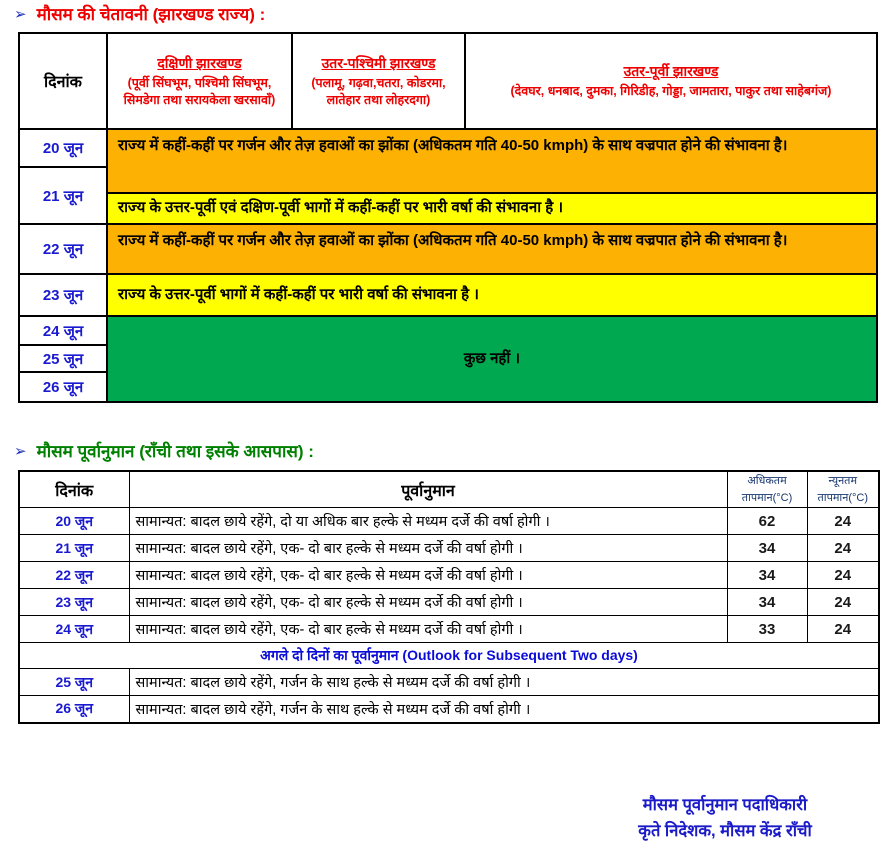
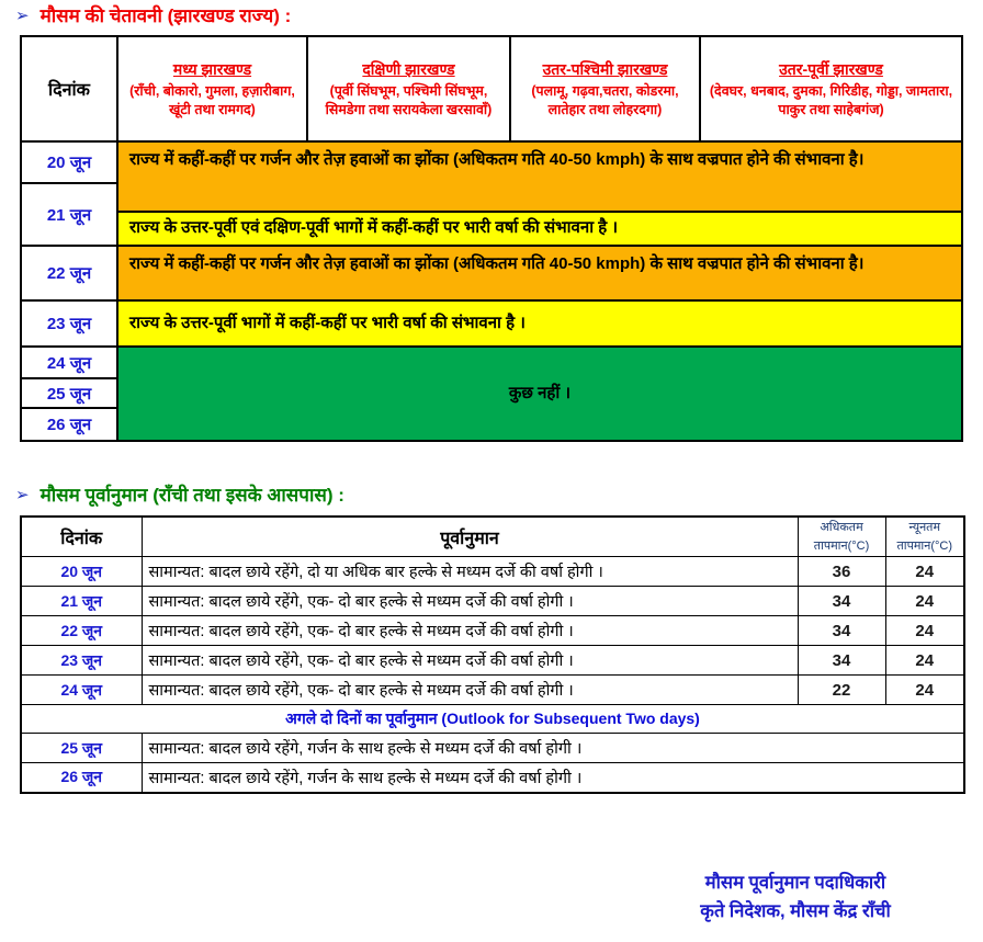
  ➢
  मौसम की चेतावनी (झारखण्ड राज्य) :
  दिनांक
+ मध्य झारखण्ड
+ (राँची, बोकारो, गुमला, हज़ारीबाग, खूंटी तथा रामगद)
  दक्षिणी झारखण्ड
  (पूर्वी सिंघभूम, पश्चिमी सिंघभूम, सिमडेगा तथा सरायकेला खरसावाँ)
  उतर-पश्चिमी झारखण्ड
  (पलामू, गढ़वा,चतरा, कोडरमा, लातेहार तथा लोहरदगा)
  उतर-पूर्वी झारखण्ड
  (देवघर, धनबाद, दुमका, गिरिडीह, गोड्डा, जामतारा, पाकुर तथा साहेबगंज)
  20 जून
  21 जून
  22 जून
  23 जून
  24 जून
  25 जून
  26 जून
  राज्य में कहीं-कहीं पर गर्जन और तेज़ हवाओं का झोंका (अधिकतम गति 40-50 kmph) के साथ वज्रपात होने की संभावना है।
  राज्य के उत्तर-पूर्वी एवं दक्षिण-पूर्वी भागों में कहीं-कहीं पर भारी वर्षा की संभावना है ।
  राज्य में कहीं-कहीं पर गर्जन और तेज़ हवाओं का झोंका (अधिकतम गति 40-50 kmph) के साथ वज्रपात होने की संभावना है।
  राज्य के उत्तर-पूर्वी भागों में कहीं-कहीं पर भारी वर्षा की संभावना है ।
  कुछ नहीं ।
  ➢
  मौसम पूर्वानुमान (राँची तथा इसके आसपास) :
  दिनांक	पूर्वानुमान	अधिकतम तापमान(°C)	न्यूनतम तापमान(°C)
- 20 जून	सामान्यत: बादल छाये रहेंगे, दो या अधिक बार हल्के से मध्यम दर्जे की वर्षा होगी ।	62	24
+ 20 जून	सामान्यत: बादल छाये रहेंगे, दो या अधिक बार हल्के से मध्यम दर्जे की वर्षा होगी ।	36	24
  21 जून	सामान्यत: बादल छाये रहेंगे, एक- दो बार हल्के से मध्यम दर्जे की वर्षा होगी ।	34	24
  22 जून	सामान्यत: बादल छाये रहेंगे, एक- दो बार हल्के से मध्यम दर्जे की वर्षा होगी ।	34	24
  23 जून	सामान्यत: बादल छाये रहेंगे, एक- दो बार हल्के से मध्यम दर्जे की वर्षा होगी ।	34	24
- 24 जून	सामान्यत: बादल छाये रहेंगे, एक- दो बार हल्के से मध्यम दर्जे की वर्षा होगी ।	33	24
+ 24 जून	सामान्यत: बादल छाये रहेंगे, एक- दो बार हल्के से मध्यम दर्जे की वर्षा होगी ।	22	24
  अगले दो दिनों का पूर्वानुमान (Outlook for Subsequent Two days)
  25 जून	सामान्यत: बादल छाये रहेंगे, गर्जन के साथ हल्के से मध्यम दर्जे की वर्षा होगी ।
  26 जून	सामान्यत: बादल छाये रहेंगे, गर्जन के साथ हल्के से मध्यम दर्जे की वर्षा होगी ।
  मौसम पूर्वानुमान पदाधिकारी
  कृते निदेशक, मौसम केंद्र राँची
